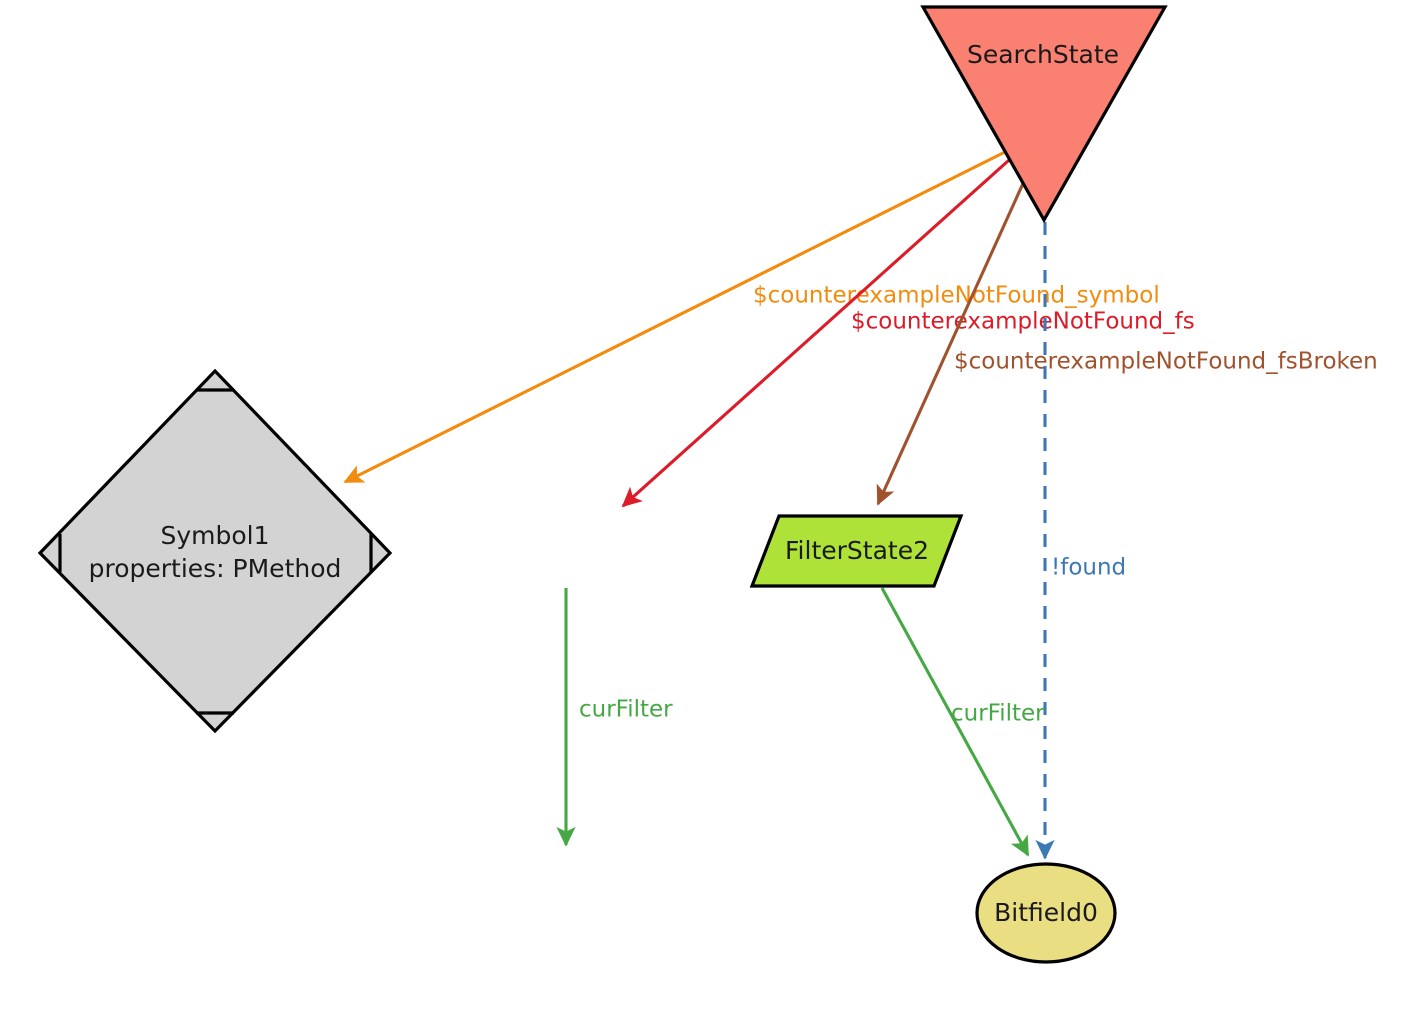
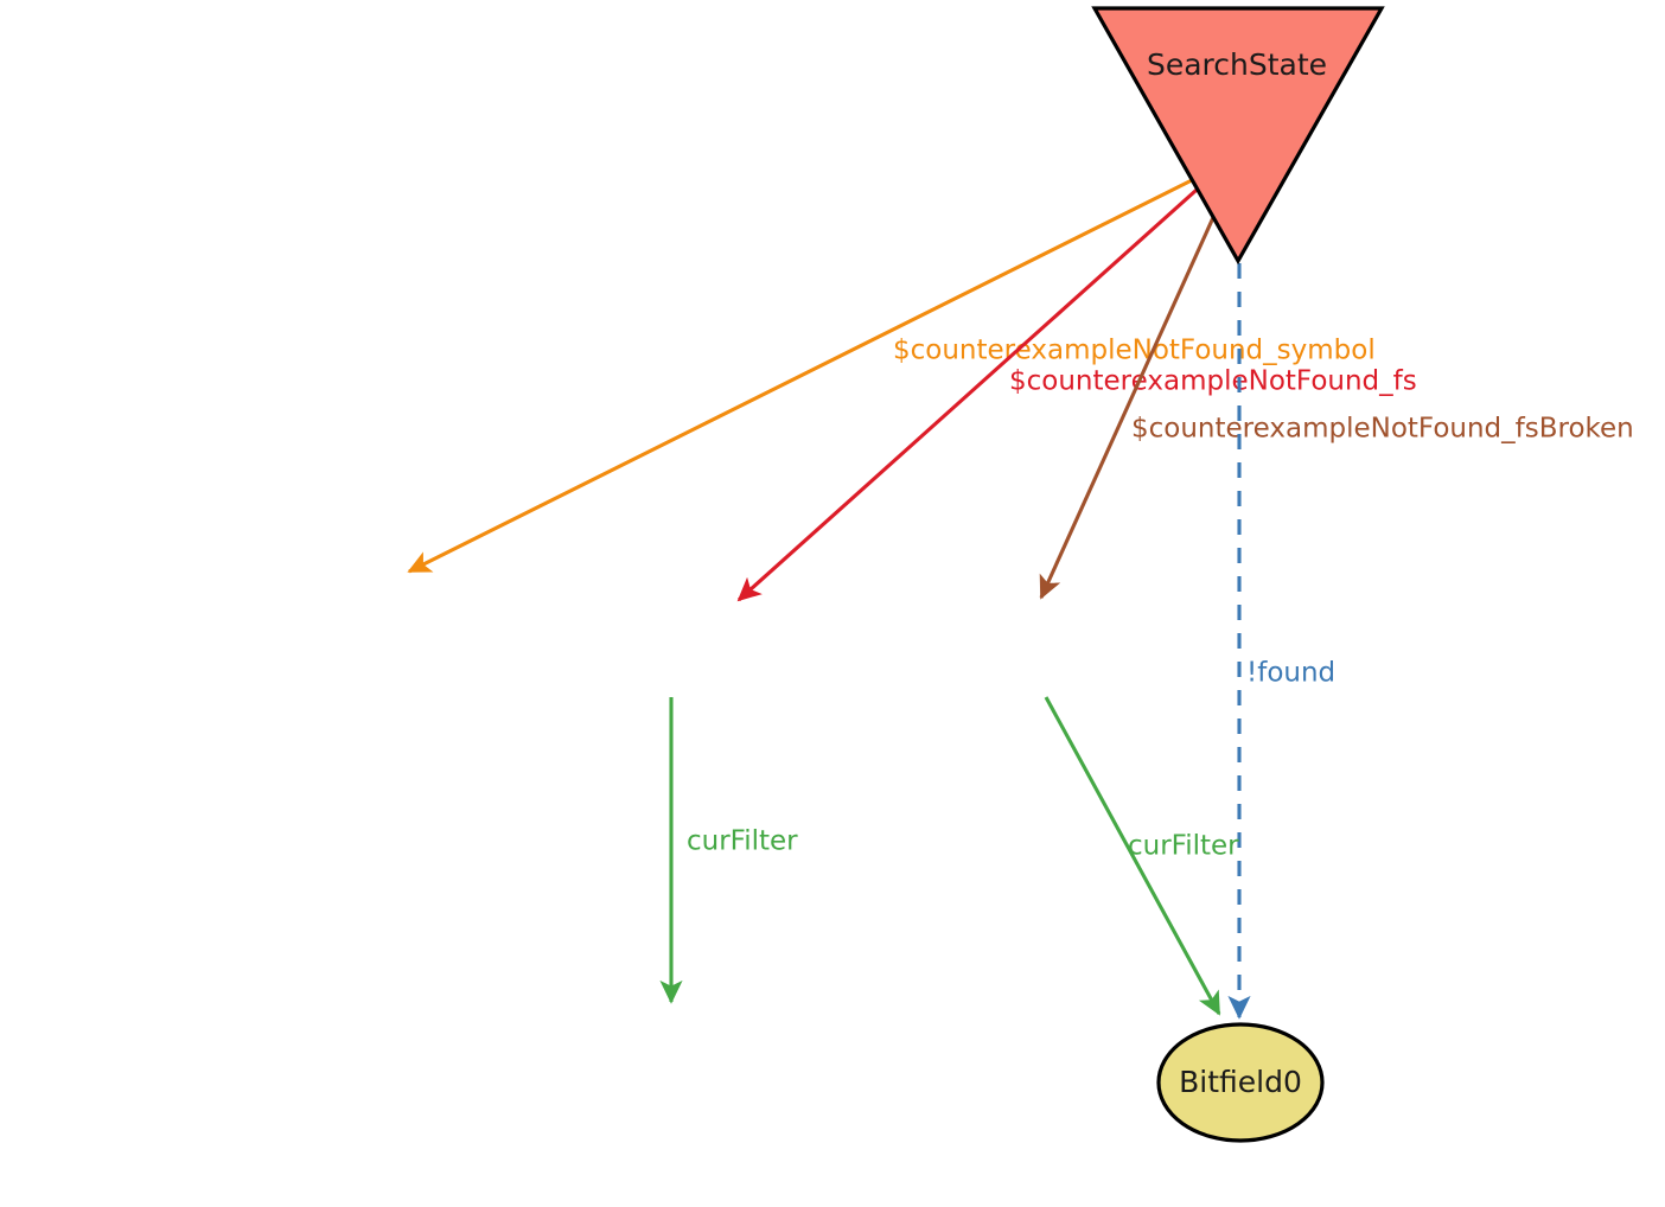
  $counterexampleNotFound_symbol
  $counterxamplNotFound_fs
  $counterexampleNotFound_fsBroken
  !found
  curFilter
  curFilter
  SearchState
- Symbol1
- properties: PMethod
- FilterState2
  Bitfield0
